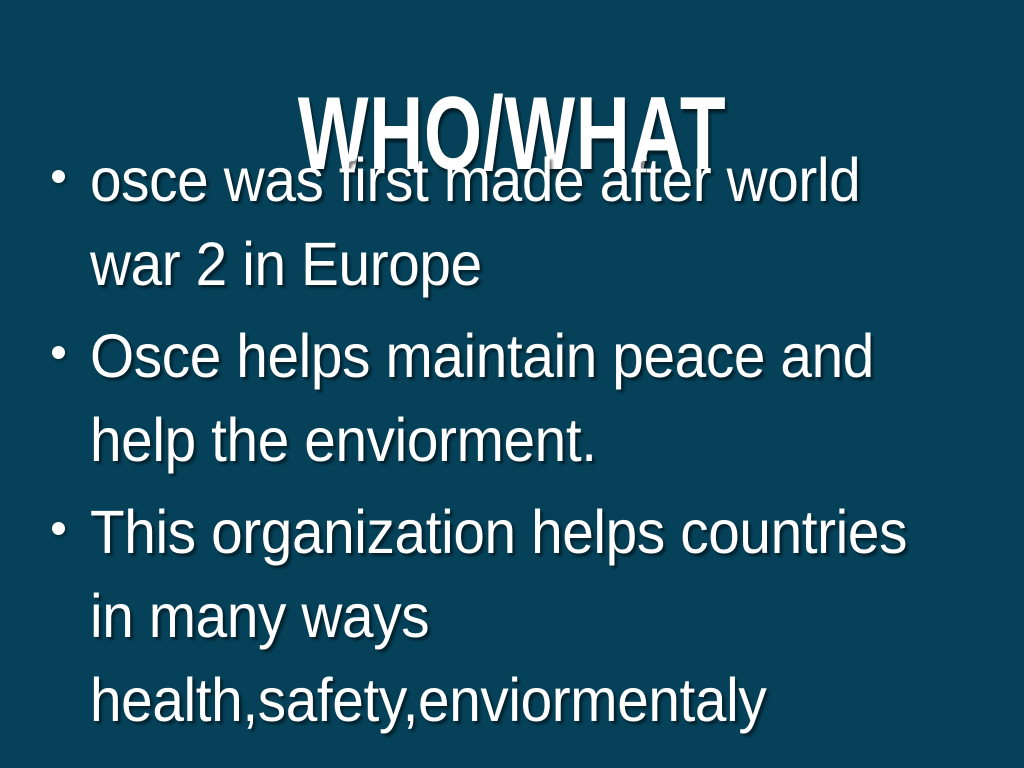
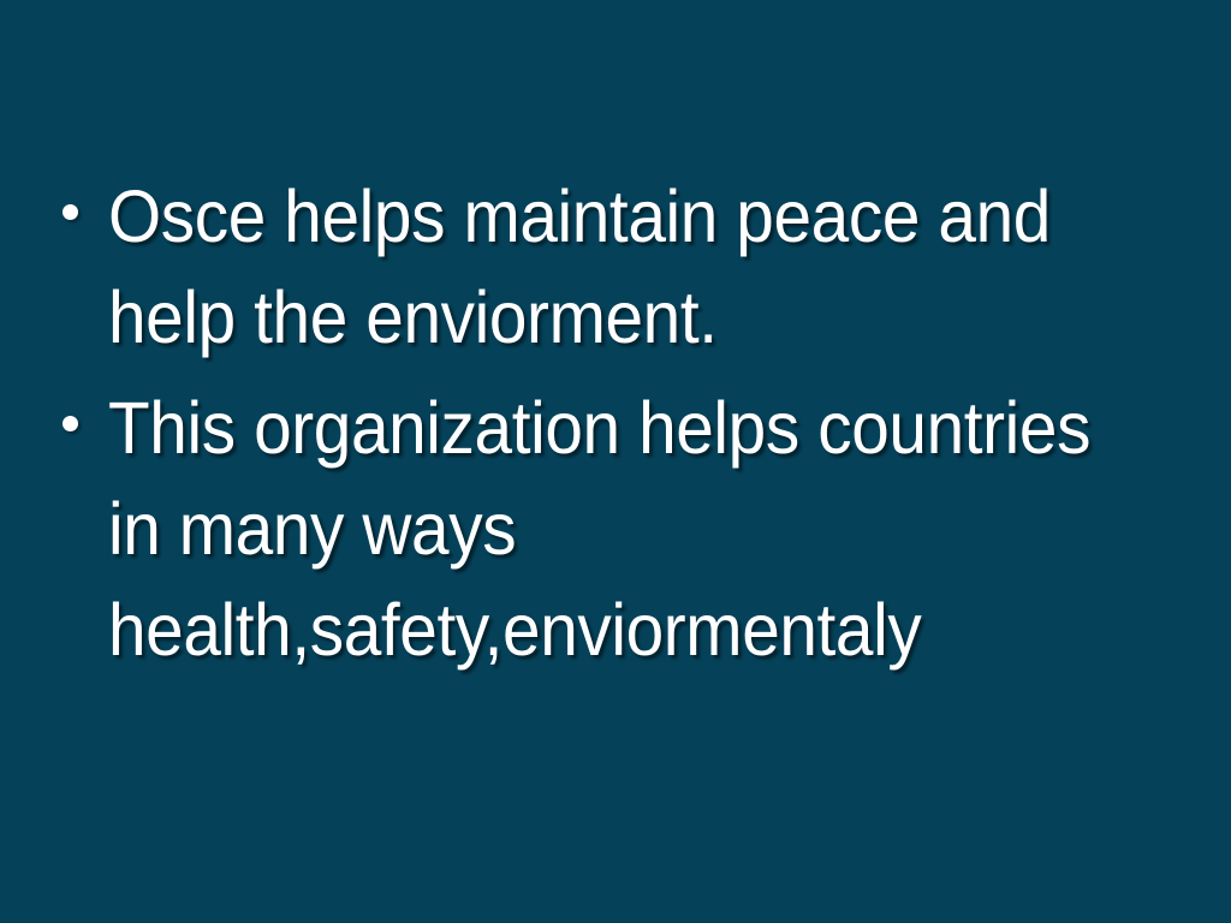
- WHO/WHAT
- osce was first made after world war 2 in Europe
  Osce helps maintain peace and help the enviorment.
  This organization helps countries in many ways health,safety,enviormentaly
